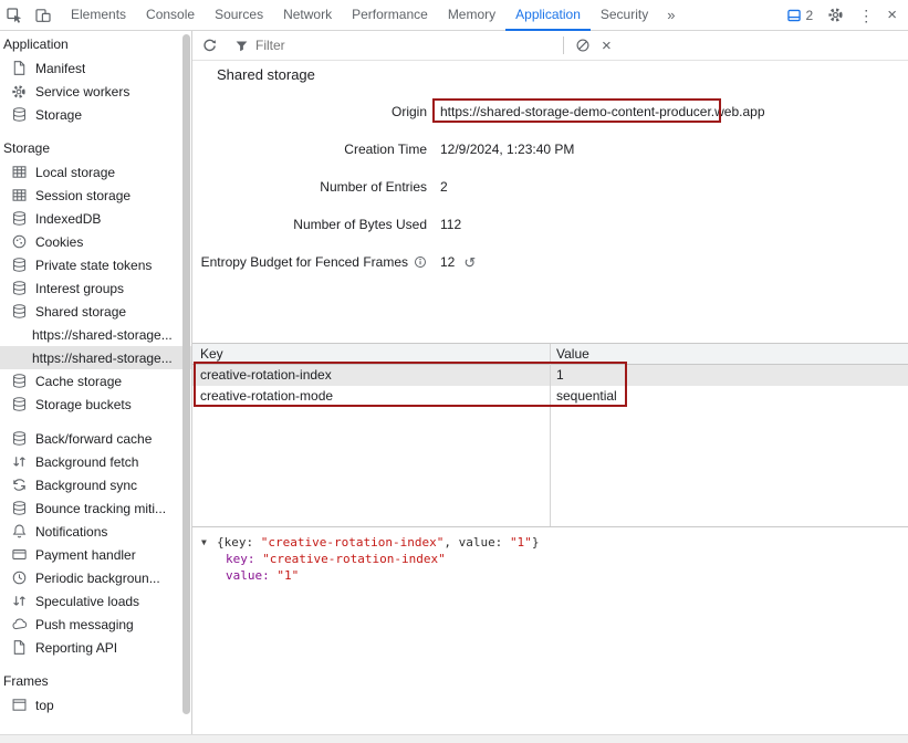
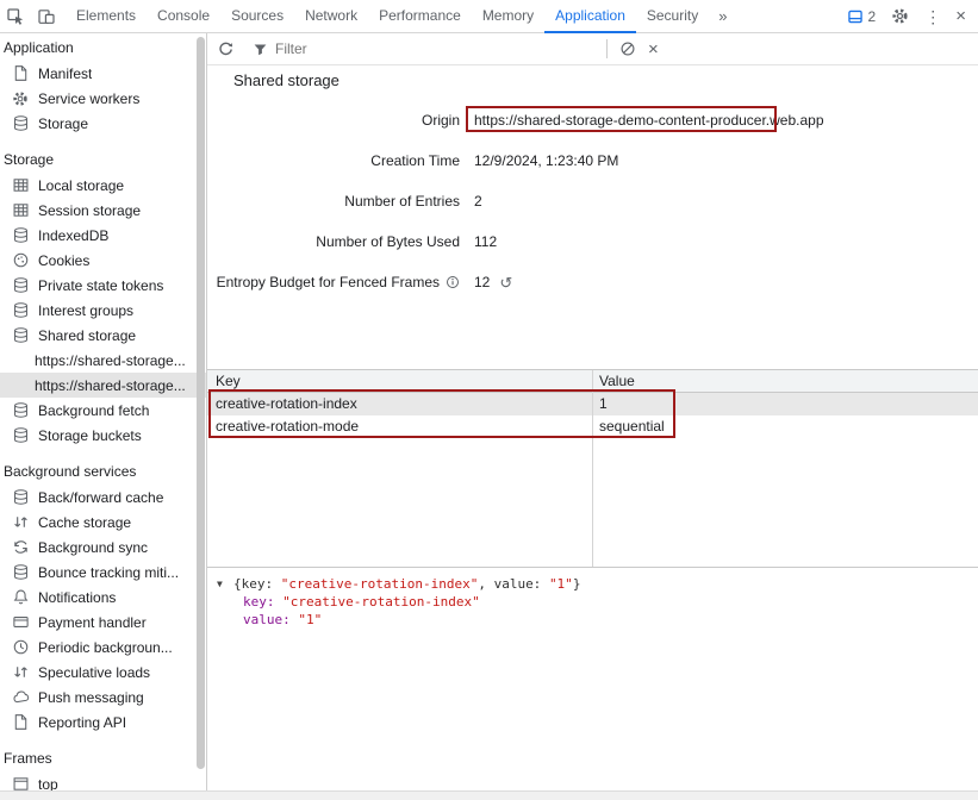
  Elements
  Console
  Sources
  Network
  Performance
  Memory
  Application
  Security
  »
  2
  ⋮
  ×
  Application
  Manifest
  Service workers
  Storage
  Storage
  Local storage
  Session storage
  IndexedDB
  Cookies
  Private state tokens
  Interest groups
  Shared storage
  https://shared-storage...
  https://shared-storage...
- Cache storage
+ Background fetch
  Storage buckets
+ Background services
  Back/forward cache
- Background fetch
+ Cache storage
  Background sync
  Bounce tracking miti...
  Notifications
  Payment handler
  Periodic backgroun...
  Speculative loads
  Push messaging
  Reporting API
  Frames
  top
  Filter
  ×
  Shared storage
  Origin
  https://shared-storage-demo-content-producer.web.app
  Creation Time
  12/9/2024, 1:23:40 PM
  Number of Entries
  2
  Number of Bytes Used
  112
  Entropy Budget for Fenced Frames
  12
  ↺
  Key
  Value
  creative-rotation-index
  1
  creative-rotation-mode
  sequential
  ▼ {key: "creative-rotation-index", value: "1"}
  key: "creative-rotation-index"
  value: "1"
